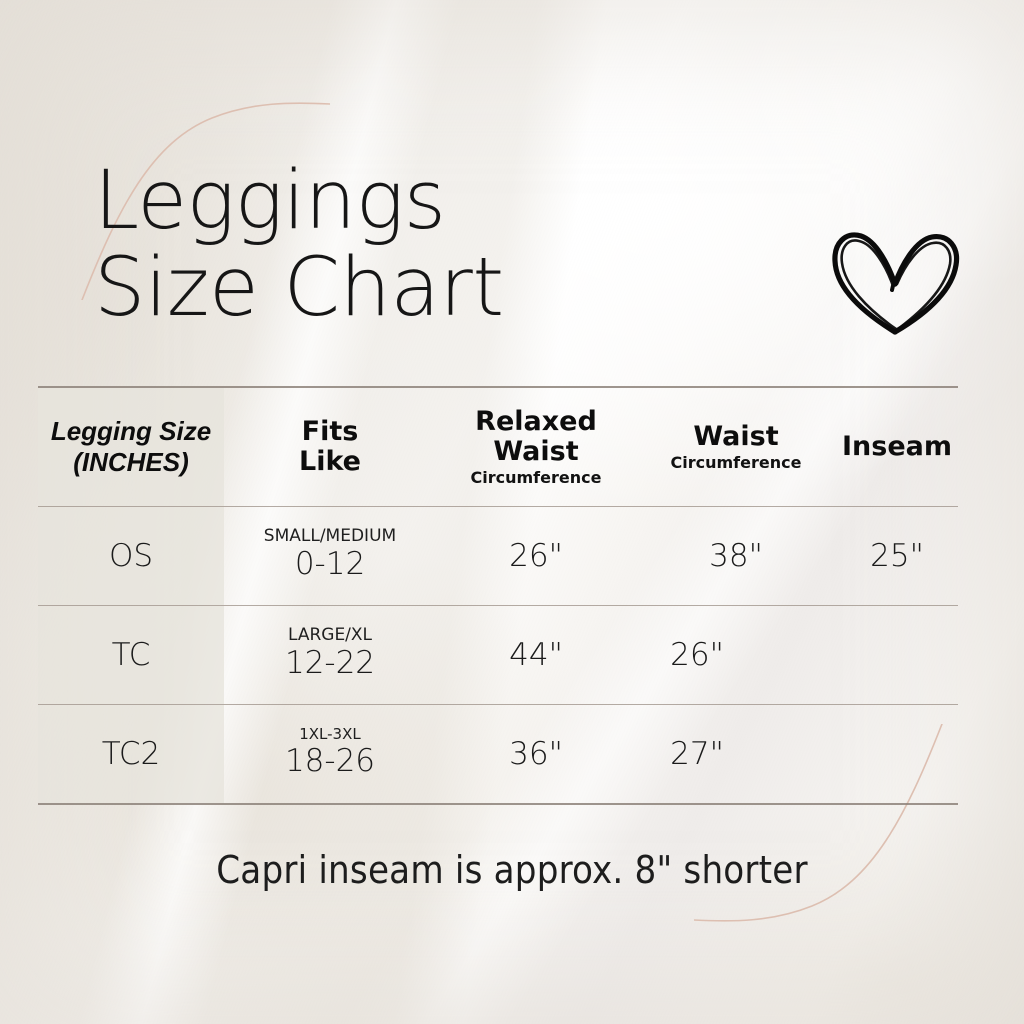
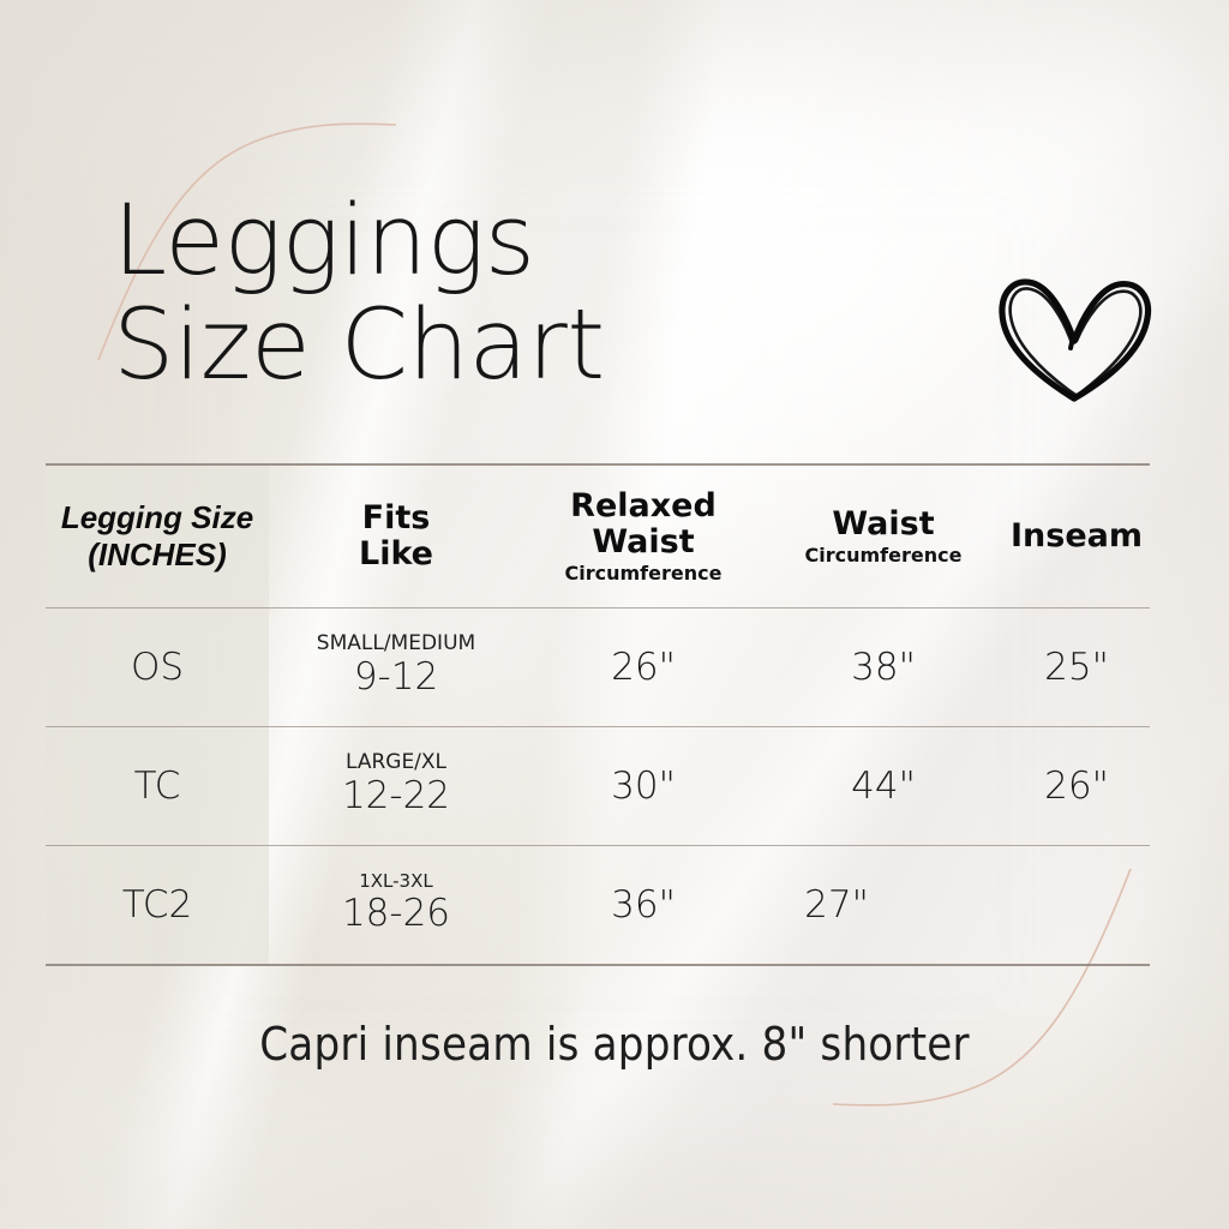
  Leggings
  Size Chart
  Legging Size
  (INCHES)
  Fits
  Like
  Relaxed
  Waist
  Circumference
  Waist
  Circumference
  Inseam
  OS
  SMALL/MEDIUM
- 0-12
+ 9-12
  26"
  38"
  25"
  TC
  LARGE/XL
  12-22
+ 30"
  44"
  26"
  TC2
  1XL-3XL
  18-26
  36"
  27"
  Capri inseam is approx. 8" shorter
